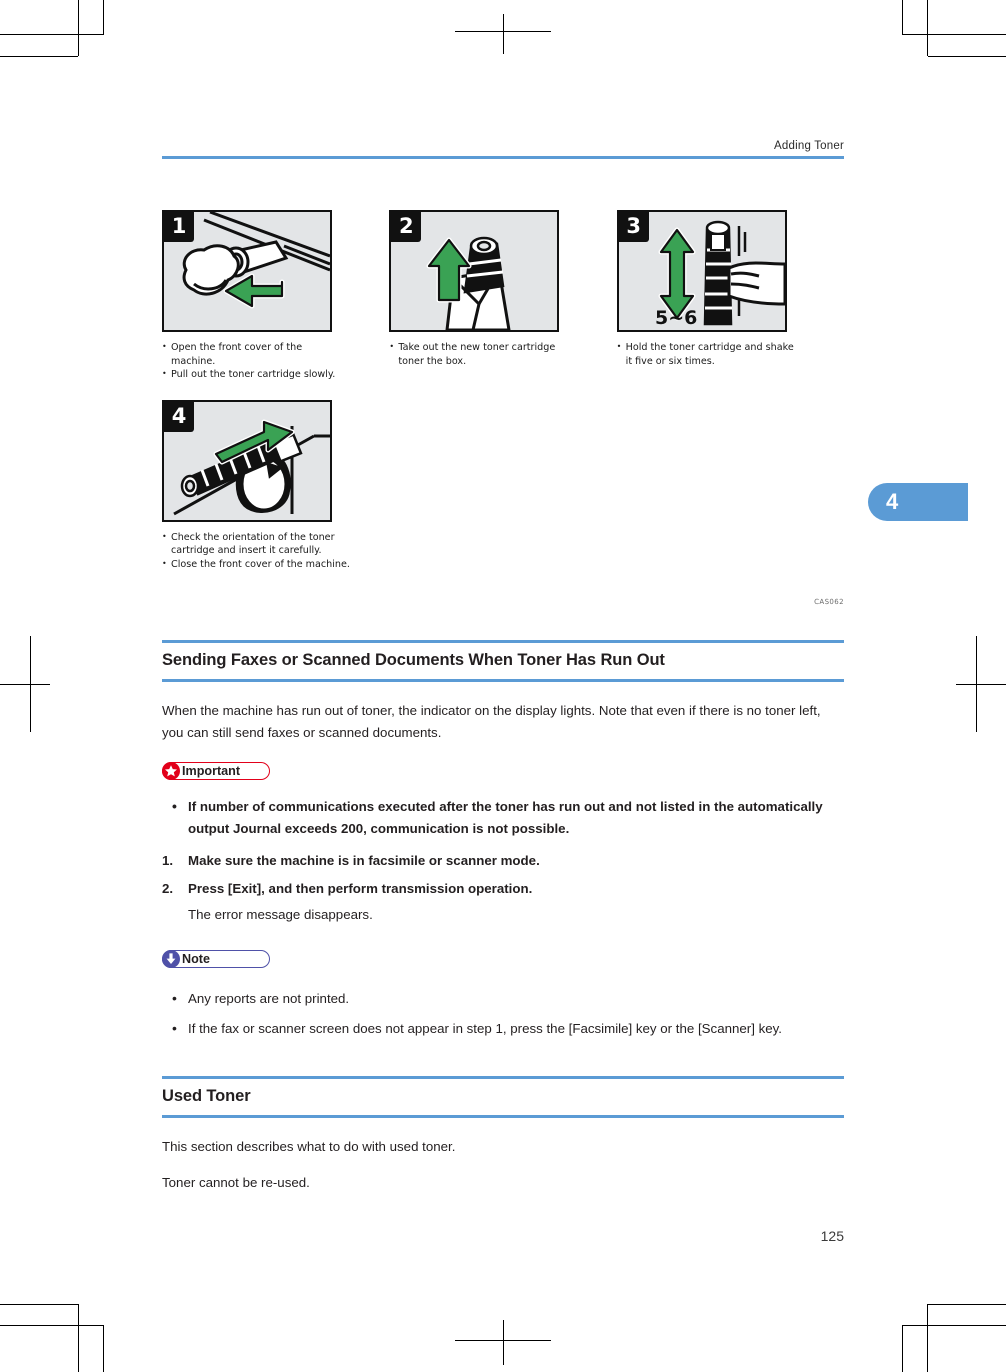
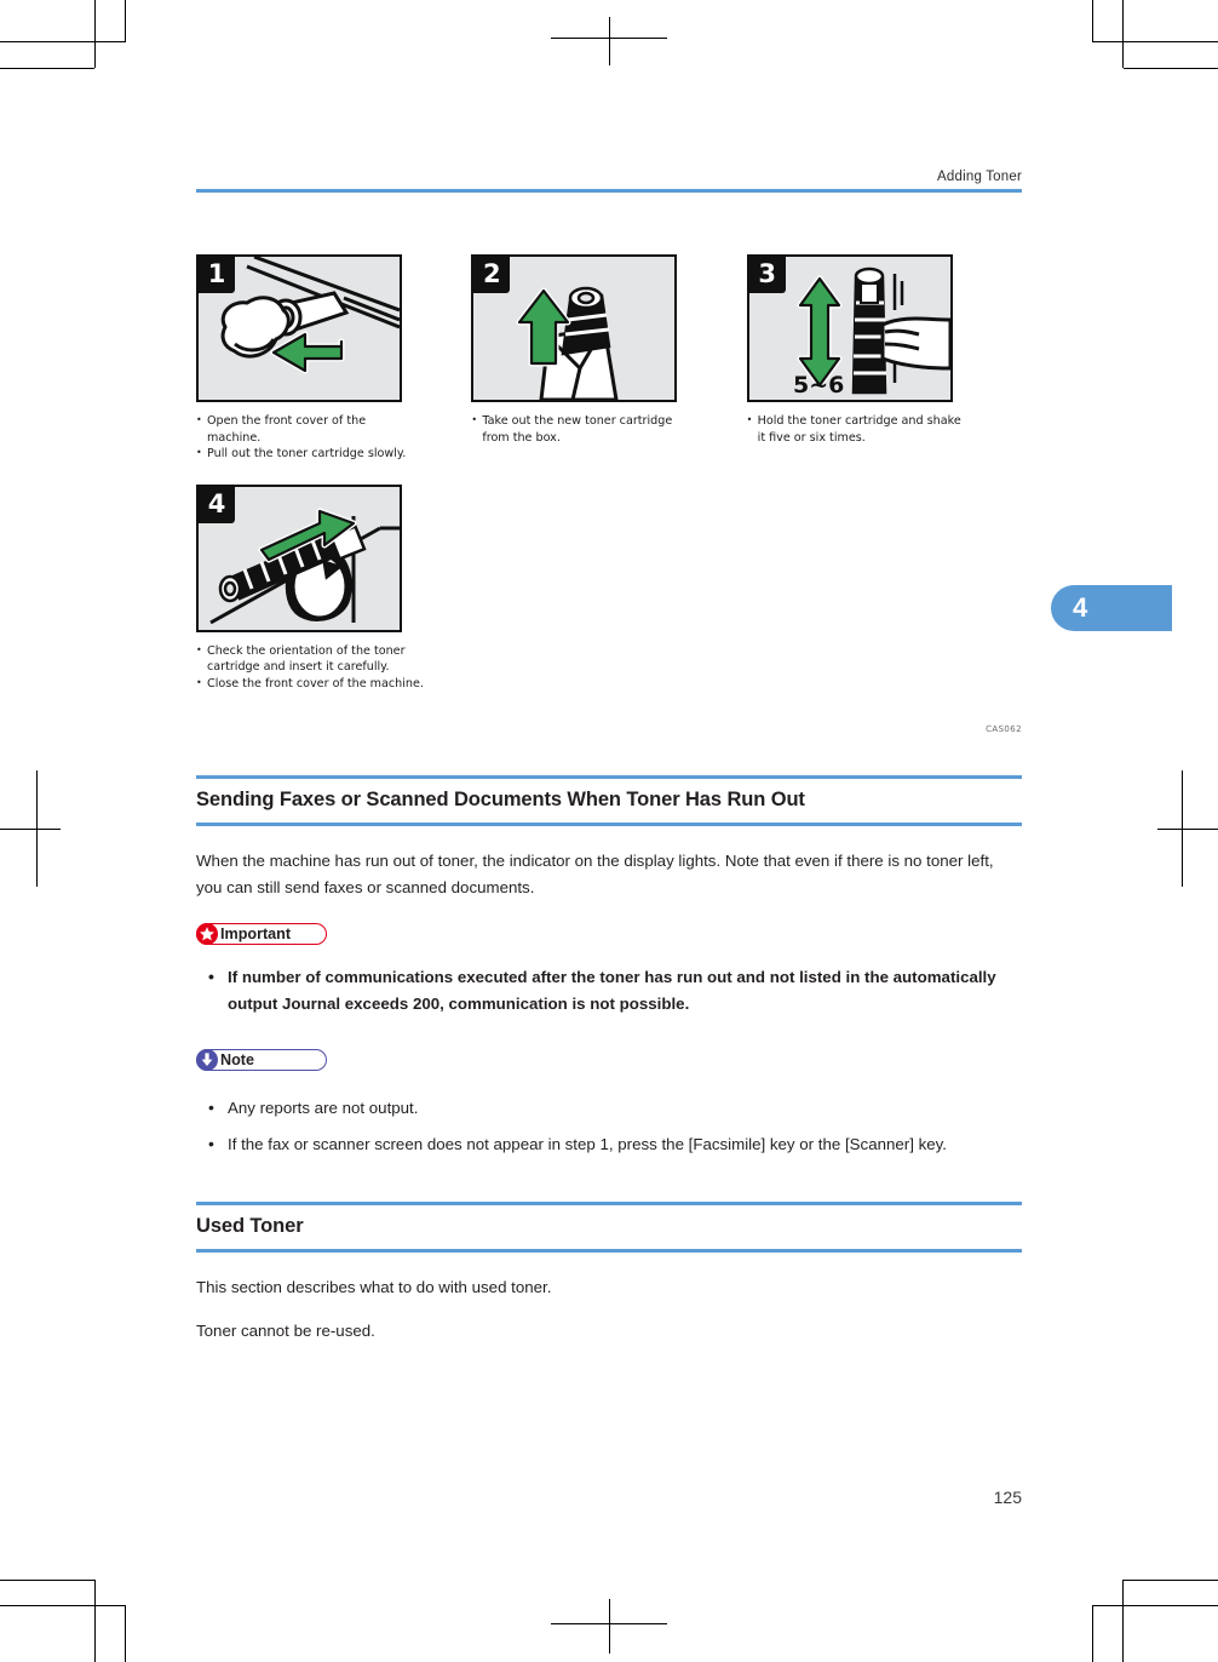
  Adding Toner
  4
  1
  Open the front cover of the machine.
  Pull out the toner cartridge slowly.
  2
- Take out the new toner cartridge toner the box.
+ Take out the new toner cartridge from the box.
  3
  5~6
  Hold the toner cartridge and shake it five or six times.
  4
  Check the orientation of the toner cartridge and insert it carefully.
  Close the front cover of the machine.
  CAS062
  Sending Faxes or Scanned Documents When Toner Has Run Out
  When the machine has run out of toner, the indicator on the display lights. Note that even if there is no toner left, you can still send faxes or scanned documents.
  Important
  If number of communications executed after the toner has run out and not listed in the automatically output Journal exceeds 200, communication is not possible.
- 1.
- Make sure the machine is in facsimile or scanner mode.
- 2.
- Press [Exit], and then perform transmission operation.
- The error message disappears.
  Note
- Any reports are not printed.
+ Any reports are not output.
  If the fax or scanner screen does not appear in step 1, press the [Facsimile] key or the [Scanner] key.
  Used Toner
  This section describes what to do with used toner.
  Toner cannot be re-used.
  125
